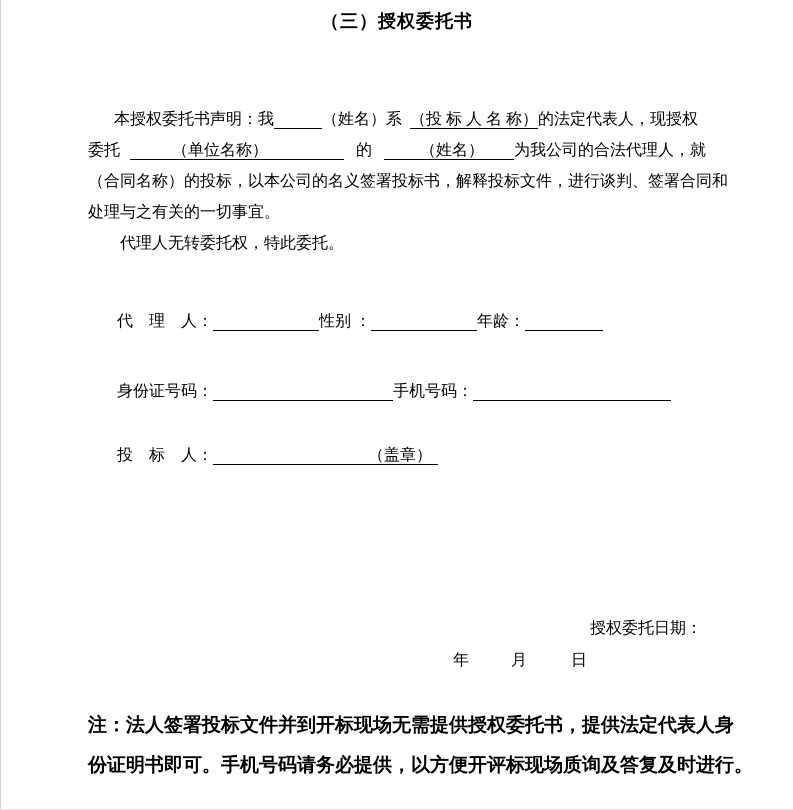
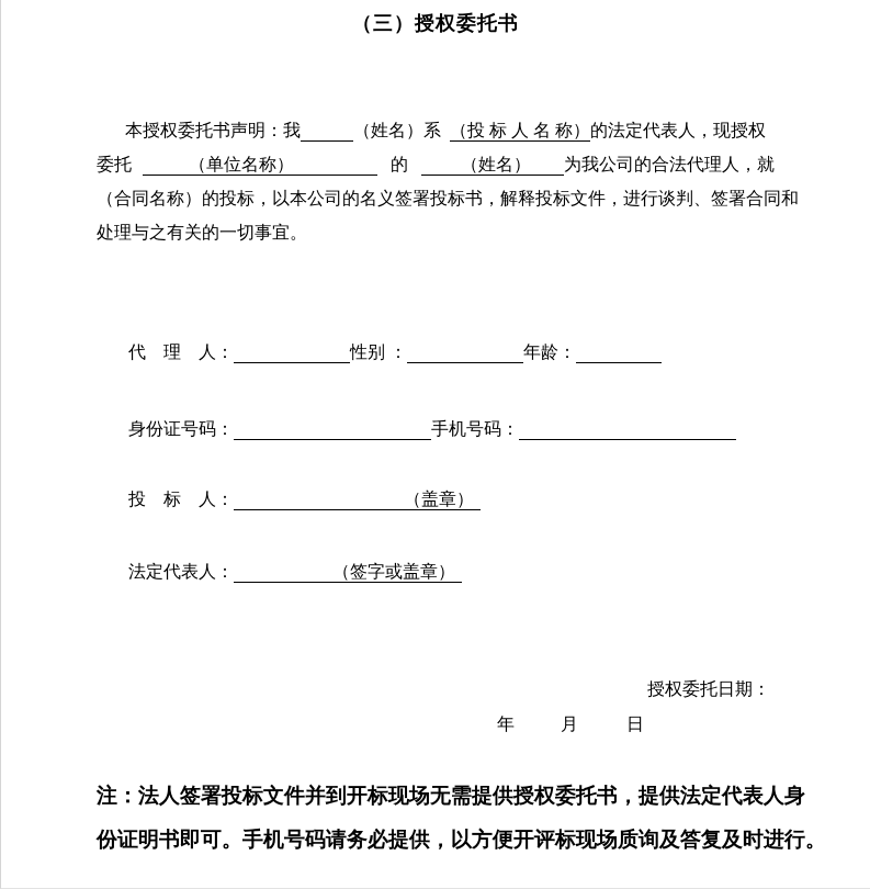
  （三）授权委托书
  本授权委托书声明：我 （姓名）系 （投 标 人 名 称）的法定代表人，现授权
  委托 （单位名称） 的 （姓名） 为我公司的合法代理人，就
  （合同名称）的投标，以本公司的名义签署投标书，解释投标文件，进行谈判、签署合同和
  处理与之有关的一切事宜。
- 代理人无转委托权，特此委托。
  代 理 人： 性别 ： 年龄：
  身份证号码： 手机号码：
  投 标 人： （盖章）
+ 法定代表人： （签字或盖章）
  授权委托日期：
  年 月 日
  注：法人签署投标文件并到开标现场无需提供授权委托书，提供法定代表人身
  份证明书即可。手机号码请务必提供，以方便开评标现场质询及答复及时进行。
